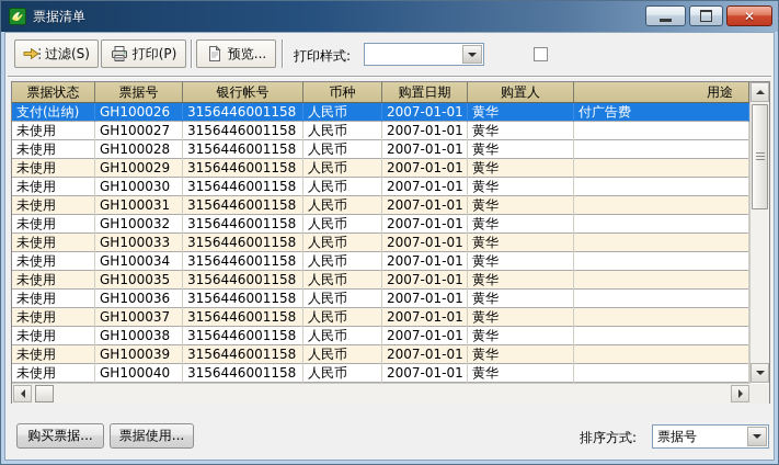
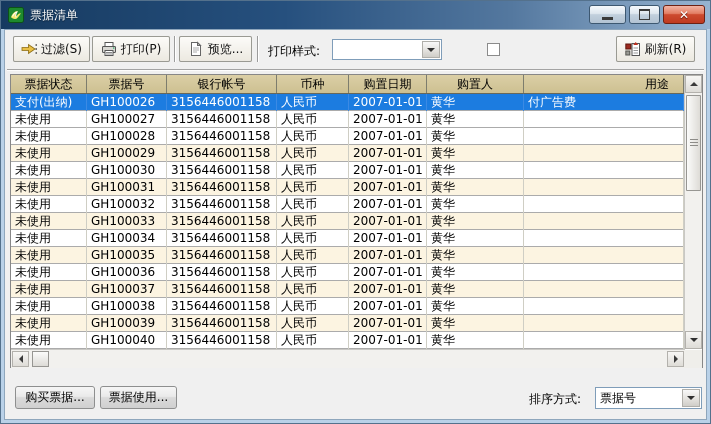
  票据清单
  ✕
  过滤(S)
  打印(P)
  预览...
  打印样式:
+ 刷新(R)
  票据状态
  票据号
  银行帐号
  币种
  购置日期
  购置人
  用途
  支付(出纳)
  GH100026
  3156446001158
  人民币
  2007-01-01
  黄华
  付广告费
  未使用
  GH100027
  3156446001158
  人民币
  2007-01-01
  黄华
  未使用
  GH100028
  3156446001158
  人民币
  2007-01-01
  黄华
  未使用
  GH100029
  3156446001158
  人民币
  2007-01-01
  黄华
  未使用
  GH100030
  3156446001158
  人民币
  2007-01-01
  黄华
  未使用
  GH100031
  3156446001158
  人民币
  2007-01-01
  黄华
  未使用
  GH100032
  3156446001158
  人民币
  2007-01-01
  黄华
  未使用
  GH100033
  3156446001158
  人民币
  2007-01-01
  黄华
  未使用
  GH100034
  3156446001158
  人民币
  2007-01-01
  黄华
  未使用
  GH100035
  3156446001158
  人民币
  2007-01-01
  黄华
  未使用
  GH100036
  3156446001158
  人民币
  2007-01-01
  黄华
  未使用
  GH100037
  3156446001158
  人民币
  2007-01-01
  黄华
  未使用
  GH100038
  3156446001158
  人民币
  2007-01-01
  黄华
  未使用
  GH100039
  3156446001158
  人民币
  2007-01-01
  黄华
  未使用
  GH100040
  3156446001158
  人民币
  2007-01-01
  黄华
  购买票据...
  票据使用...
  排序方式:
  票据号
